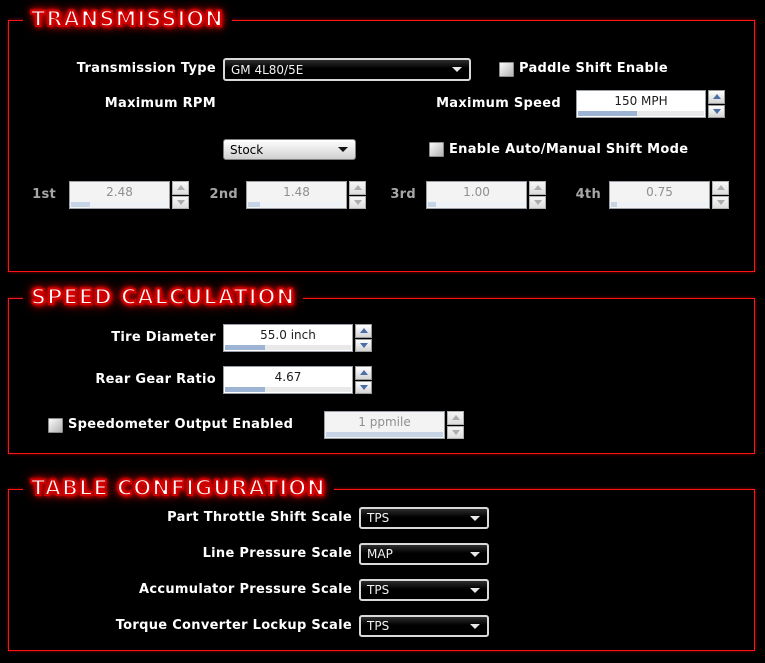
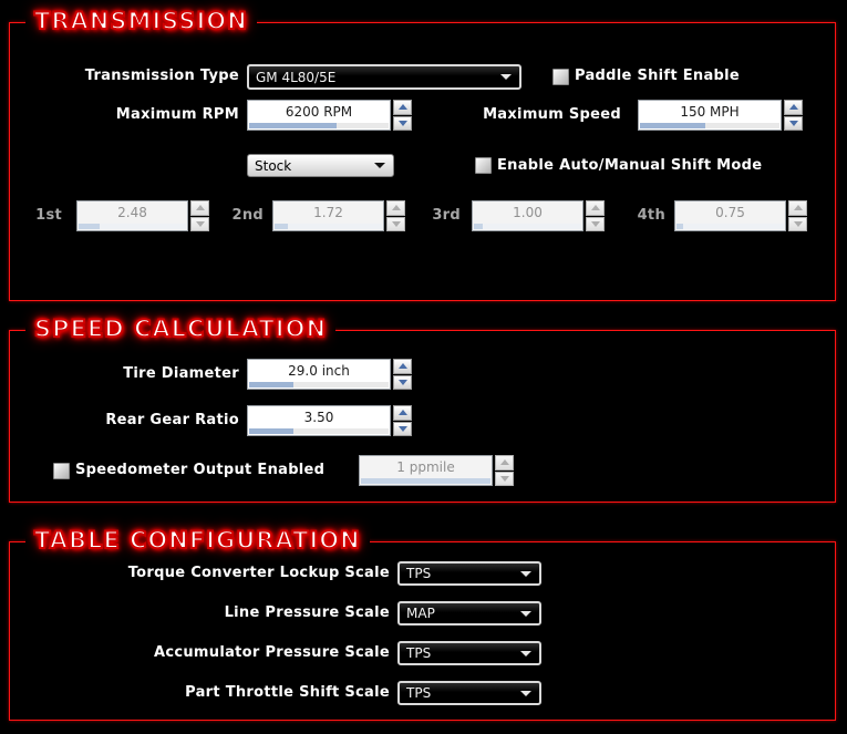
  TRANSMISSION
  Transmission Type
  GM 4L80/5E
  Paddle Shift Enable
  Maximum RPM
+ 6200 RPM
  Maximum Speed
  150 MPH
  Stock
  Enable Auto/Manual Shift Mode
  1st
  2.48
  2nd
- 1.48
+ 1.72
  3rd
  1.00
  4th
  0.75
  SPEED CALCULATION
  Tire Diameter
- 55.0 inch
+ 29.0 inch
  Rear Gear Ratio
- 4.67
+ 3.50
  Speedometer Output Enabled
  1 ppmile
  TABLE CONFIGURATION
- Part Throttle Shift Scale
+ Torque Converter Lockup Scale
  TPS
  Line Pressure Scale
  MAP
  Accumulator Pressure Scale
  TPS
- Torque Converter Lockup Scale
+ Part Throttle Shift Scale
  TPS
